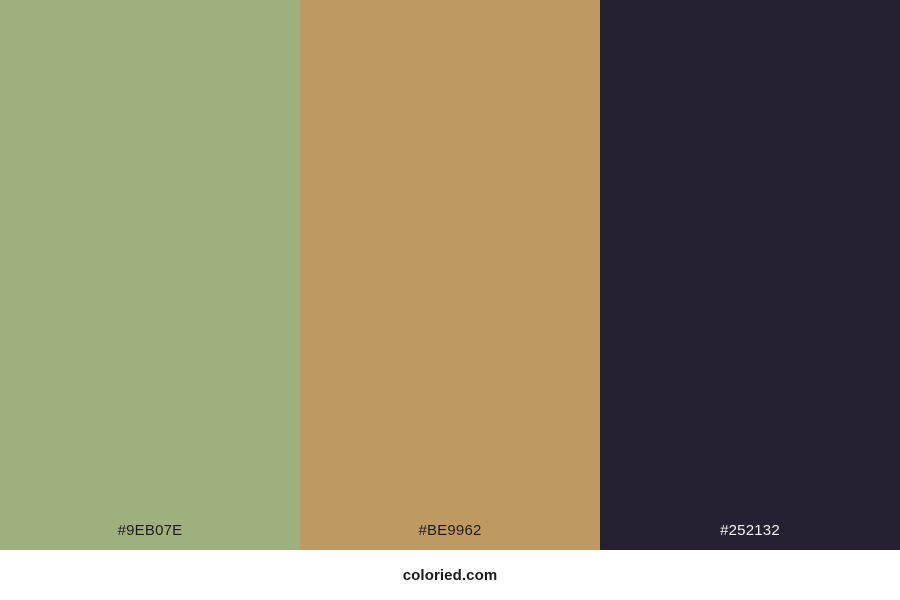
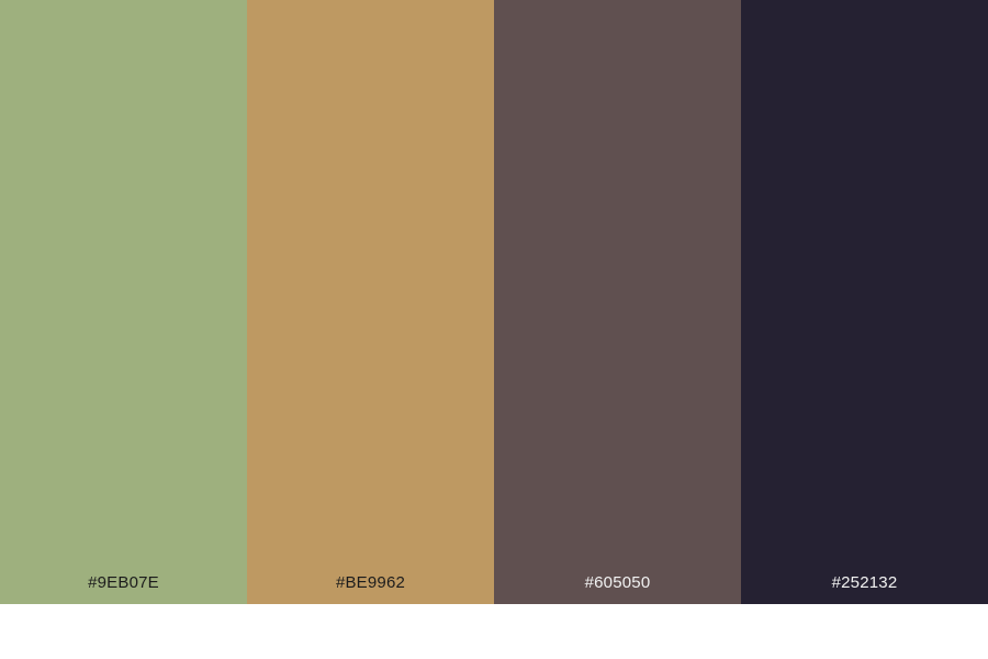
  #9EB07E
  #BE9962
+ #605050
  #252132
- coloried.com
